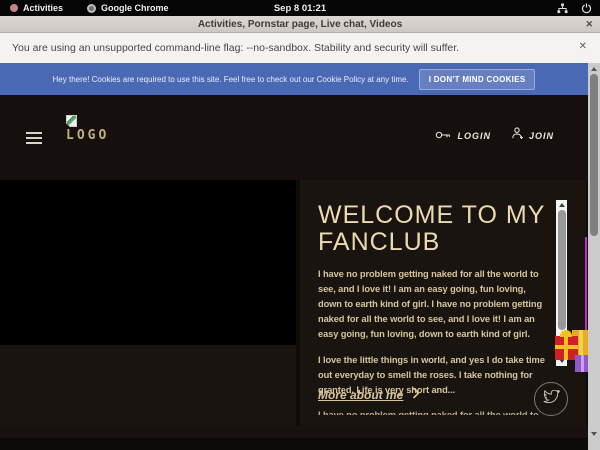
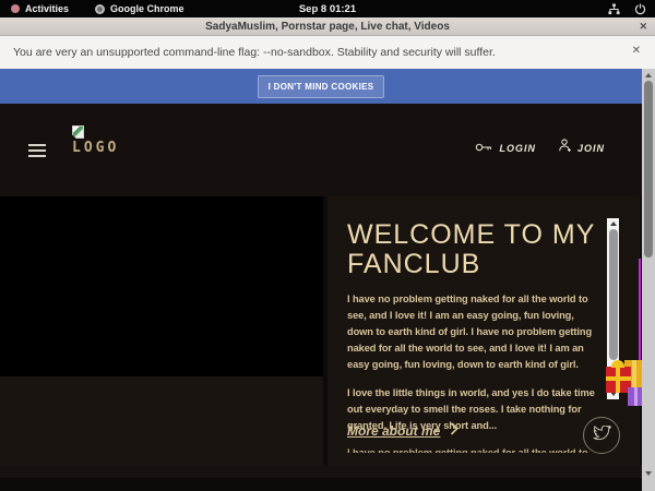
  Activities
  Google Chrome
  Sep 8 01:21
- Activities, Pornstar page, Live chat, Videos
+ SadyaMuslim, Pornstar page, Live chat, Videos
  ✕
- You are using an unsupported command-line flag: --no-sandbox. Stability and security will suffer.
+ You are very an unsupported command-line flag: --no-sandbox. Stability and security will suffer.
  ✕
- Hey there! Cookies are required to use this site. Feel free to check out our Cookie Policy at any time.
  I DON'T MIND COOKIES
  LOGO
  LOGIN
  JOIN
  WELCOME TO MY FANCLUB
  I have no problem getting naked for all the world to see, and I love it! I am an easy going, fun loving, down to earth kind of girl. I have no problem getting naked for all the world to see, and I love it! I am an easy going, fun loving, down to earth kind of girl.
  I love the little things in world, and yes I do take time out everyday to smell the roses. I take nothing for granted. Life is very short and...
  More about me
